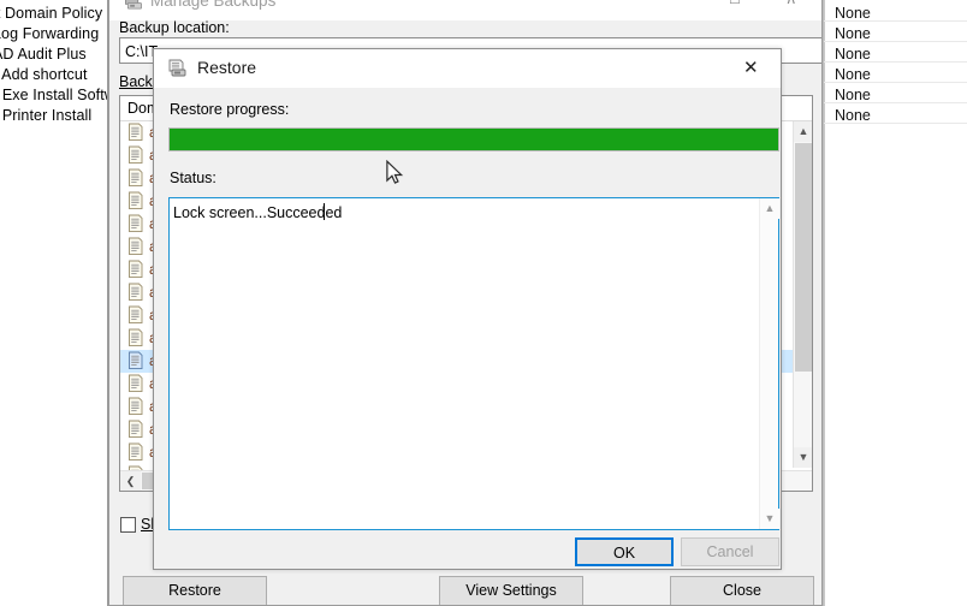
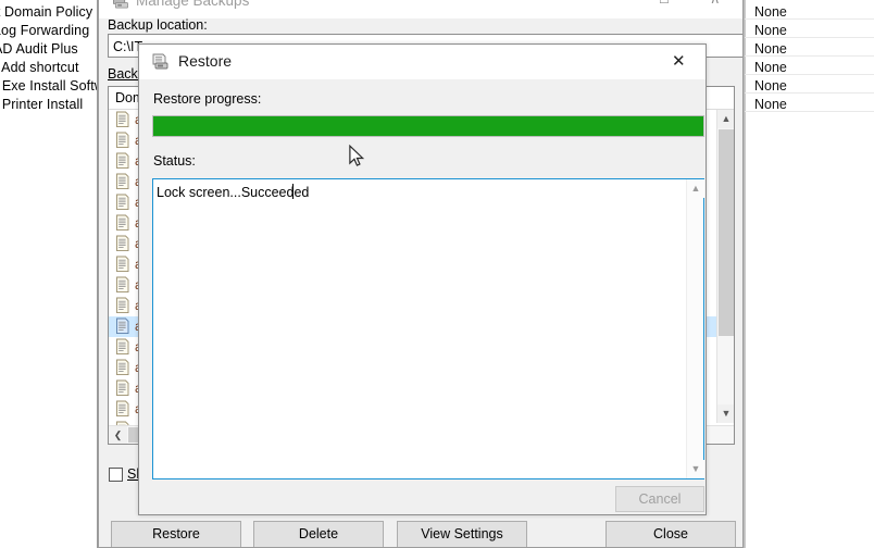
  Domain Policy
  og Forwarding
  D Audit Plus
  Add shortcut
  Exe Install Soft
  Printer Install
  None
  None
  None
  None
  None
  None
  Manage Backups
  ☐
  Backup location:
  C:\I
  ▲
  ▼
  ❮
  Restore
+ Delete
  View Settings
  Close
  Restore
  ✕
  Restore progress:
  Status:
  Lock screen...Succeeded
  ▲
  ▼
- OK
  Cancel
